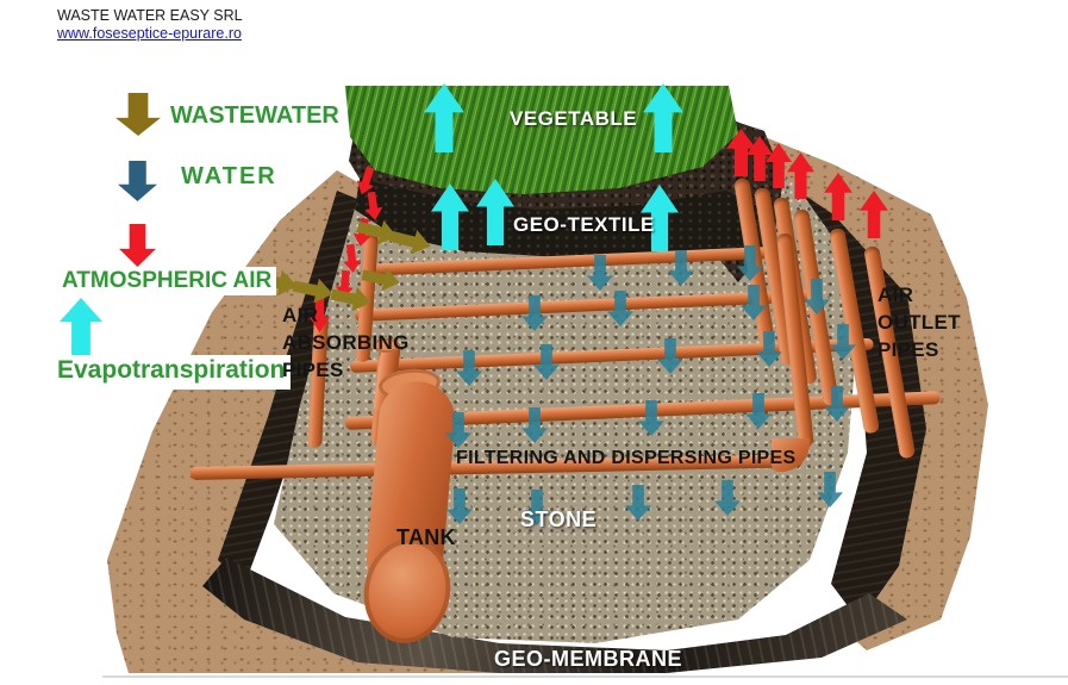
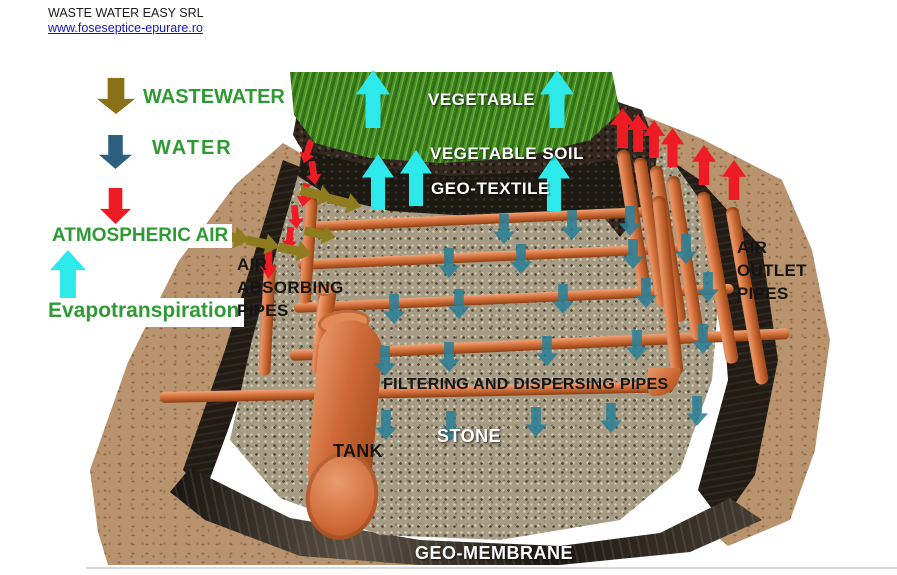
  WASTE WATER EASY SRL
  www.foseseptice-epurare.ro
  WASTEWATER
  WATER
  ATMOSPHERIC AIR
  Evapotranspiration
  VEGETABLE
+ VEGETABLE SOIL
  GEO-TEXTILE
  AIR
  ABSORBING
  PIPES
  AIR
  OUTLET
  PIPES
  FILTERING AND DISPERSING PIPES
  STONE
  TANK
  GEO-MEMBRANE
